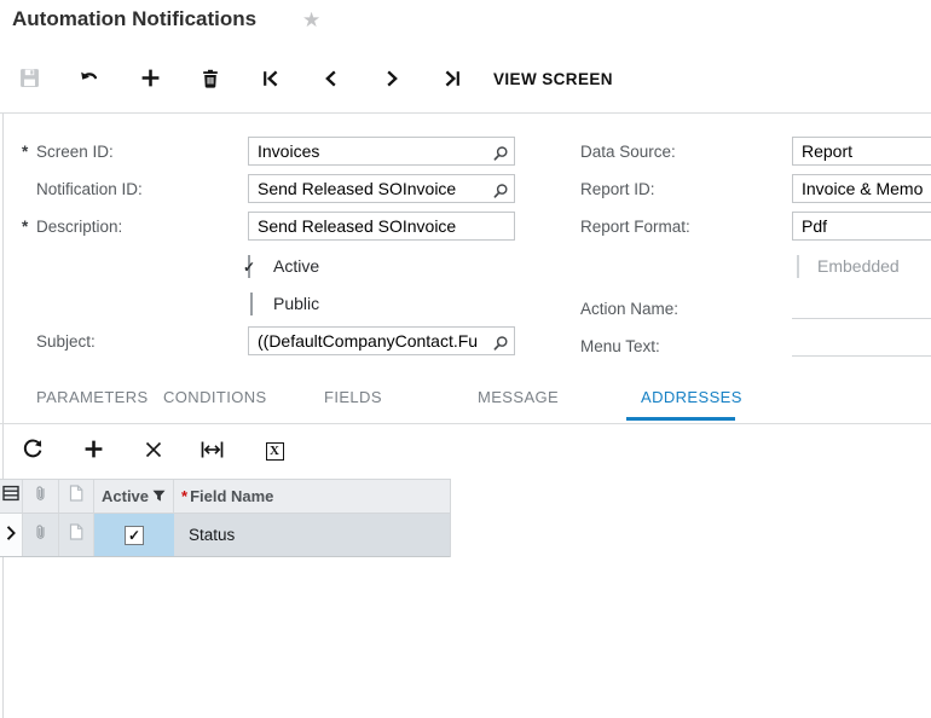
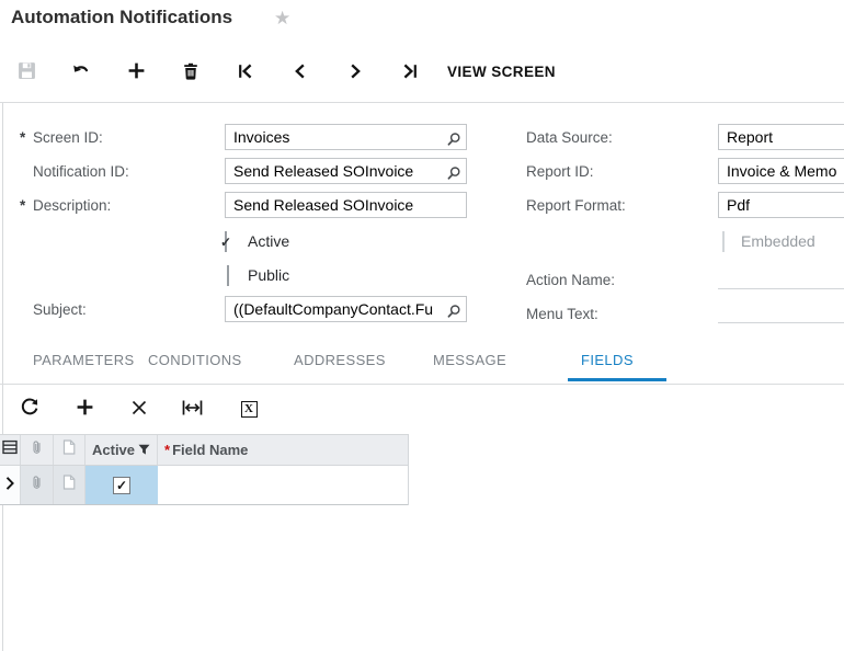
  Automation Notifications
  ★
  VIEW SCREEN
  *
  Screen ID:
  Invoices
  Notification ID:
  Send Released SOInvoice
  *
  Description:
  Send Released SOInvoice
  Active
  Public
  Subject:
  ((DefaultCompanyContact.Fu
  Data Source:
  Report
  Report ID:
  Invoice & Memo
  Report Format:
  Pdf
  Embedded
  Action Name:
  Menu Text:
  PARAMETERS
  CONDITIONS
- FIELDS
+ ADDRESSES
  MESSAGE
- ADDRESSES
+ FIELDS
  X
  Active
  *
  Field Name
- Status
